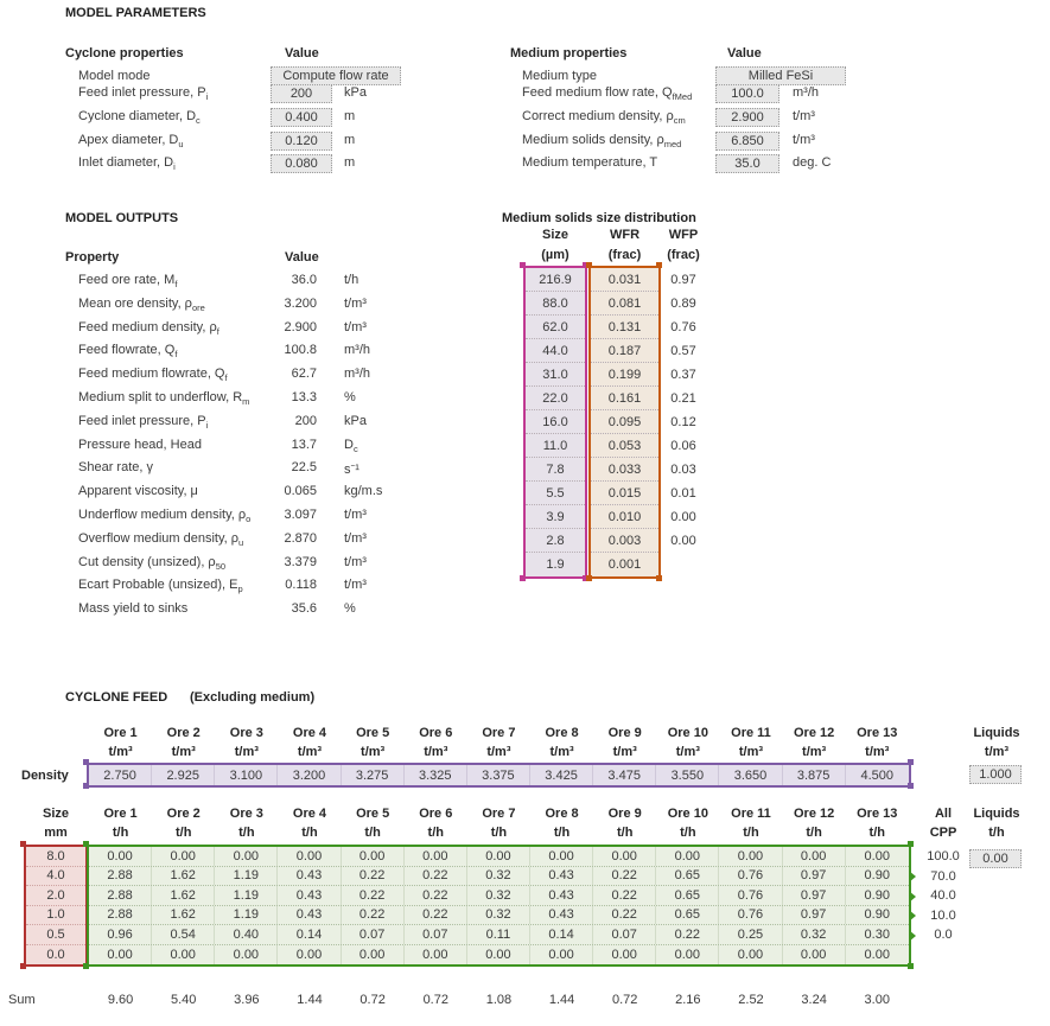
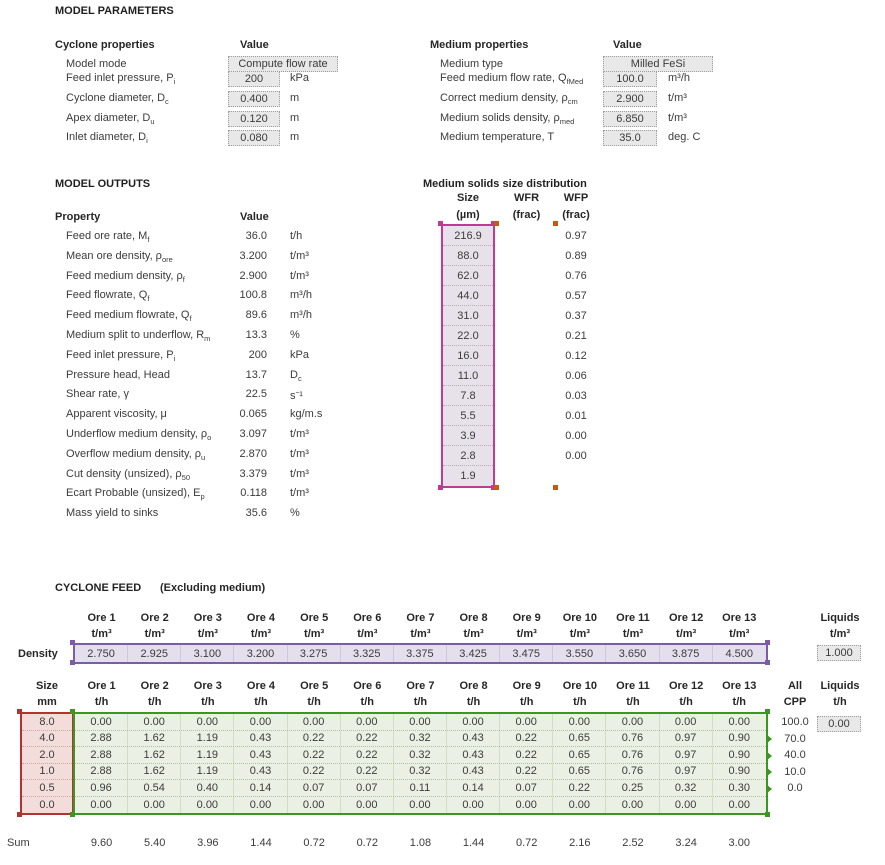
  MODEL PARAMETERS
  Cyclone properties
  Value
  Medium properties
  Value
  Model mode
  Compute flow rate
  Medium type
  Milled FeSi
  Feed inlet pressure, Pi
  200
  kPa
  Cyclone diameter, Dc
  0.400
  m
  Apex diameter, Du
  0.120
  m
  Inlet diameter, Di
  0.080
  m
  Feed medium flow rate, QfMed
  100.0
  m³/h
  Correct medium density, ρcm
  2.900
  t/m³
  Medium solids density, ρmed
  6.850
  t/m³
  Medium temperature, T
  35.0
  deg. C
  MODEL OUTPUTS
  Property
  Value
  Feed ore rate, Mf
  36.0
  t/h
  Mean ore density, ρore
  3.200
  t/m³
  Feed medium density, ρf
  2.900
  t/m³
  Feed flowrate, Qf
  100.8
  m³/h
  Feed medium flowrate, Qf
- 62.7
+ 89.6
  m³/h
  Medium split to underflow, Rm
  13.3
  %
  Feed inlet pressure, Pi
  200
  kPa
  Pressure head, Head
  13.7
  Dc
  Shear rate, γ
  22.5
  s⁻¹
  Apparent viscosity, μ
  0.065
  kg/m.s
  Underflow medium density, ρo
  3.097
  t/m³
  Overflow medium density, ρu
  2.870
  t/m³
  Cut density (unsized), ρ50
  3.379
  t/m³
  Ecart Probable (unsized), Ep
  0.118
  t/m³
  Mass yield to sinks
  35.6
  %
  Medium solids size distribution
  Size
  WFR
  WFP
  (µm)
  (frac)
  (frac)
  216.9
  88.0
  62.0
  44.0
  31.0
  22.0
  16.0
  11.0
  7.8
  5.5
  3.9
  2.8
  1.9
- 0.031
- 0.081
- 0.131
- 0.187
- 0.199
- 0.161
- 0.095
- 0.053
- 0.033
- 0.015
- 0.010
- 0.003
- 0.001
  0.97
  0.89
  0.76
  0.57
  0.37
  0.21
  0.12
  0.06
  0.03
  0.01
  0.00
  0.00
  CYCLONE FEED
  (Excluding medium)
  Ore 1
  Ore 2
  Ore 3
  Ore 4
  Ore 5
  Ore 6
  Ore 7
  Ore 8
  Ore 9
  Ore 10
  Ore 11
  Ore 12
  Ore 13
  t/m³
  t/m³
  t/m³
  t/m³
  t/m³
  t/m³
  t/m³
  t/m³
  t/m³
  t/m³
  t/m³
  t/m³
  t/m³
  Liquids
  t/m³
  Density
  2.750
  2.925
  3.100
  3.200
  3.275
  3.325
  3.375
  3.425
  3.475
  3.550
  3.650
  3.875
  4.500
  1.000
  Size
  mm
  Ore 1
  Ore 2
  Ore 3
  Ore 4
  Ore 5
  Ore 6
  Ore 7
  Ore 8
  Ore 9
  Ore 10
  Ore 11
  Ore 12
  Ore 13
  t/h
  t/h
  t/h
  t/h
  t/h
  t/h
  t/h
  t/h
  t/h
  t/h
  t/h
  t/h
  t/h
  All
  CPP
  Liquids
  t/h
  8.0
  4.0
  2.0
  1.0
  0.5
  0.0
  0.00
  0.00
  0.00
  0.00
  0.00
  0.00
  0.00
  0.00
  0.00
  0.00
  0.00
  0.00
  0.00
  2.88
  1.62
  1.19
  0.43
  0.22
  0.22
  0.32
  0.43
  0.22
  0.65
  0.76
  0.97
  0.90
  2.88
  1.62
  1.19
  0.43
  0.22
  0.22
  0.32
  0.43
  0.22
  0.65
  0.76
  0.97
  0.90
  2.88
  1.62
  1.19
  0.43
  0.22
  0.22
  0.32
  0.43
  0.22
  0.65
  0.76
  0.97
  0.90
  0.96
  0.54
  0.40
  0.14
  0.07
  0.07
  0.11
  0.14
  0.07
  0.22
  0.25
  0.32
  0.30
  0.00
  0.00
  0.00
  0.00
  0.00
  0.00
  0.00
  0.00
  0.00
  0.00
  0.00
  0.00
  0.00
  100.0
  70.0
  40.0
  10.0
  0.0
  0.00
  Sum
  9.60
  5.40
  3.96
  1.44
  0.72
  0.72
  1.08
  1.44
  0.72
  2.16
  2.52
  3.24
  3.00
